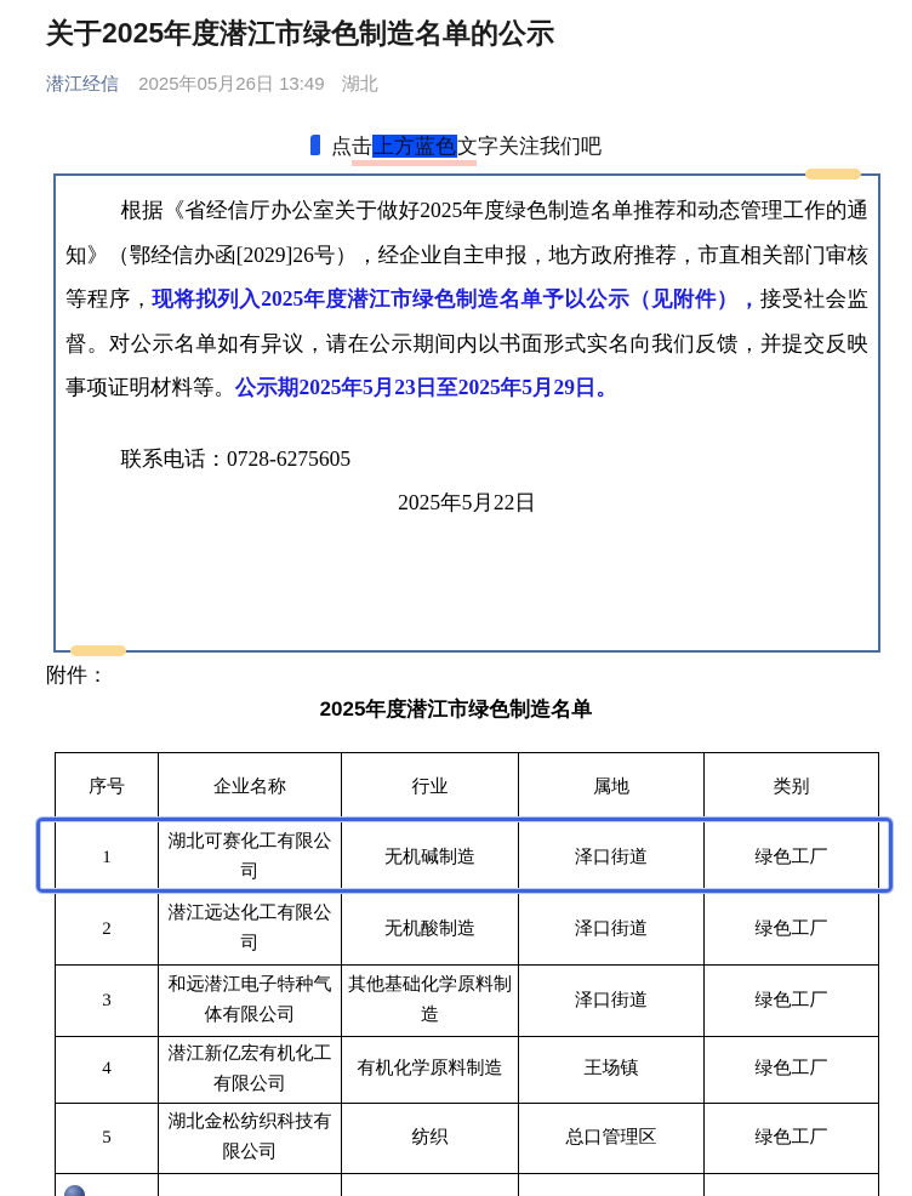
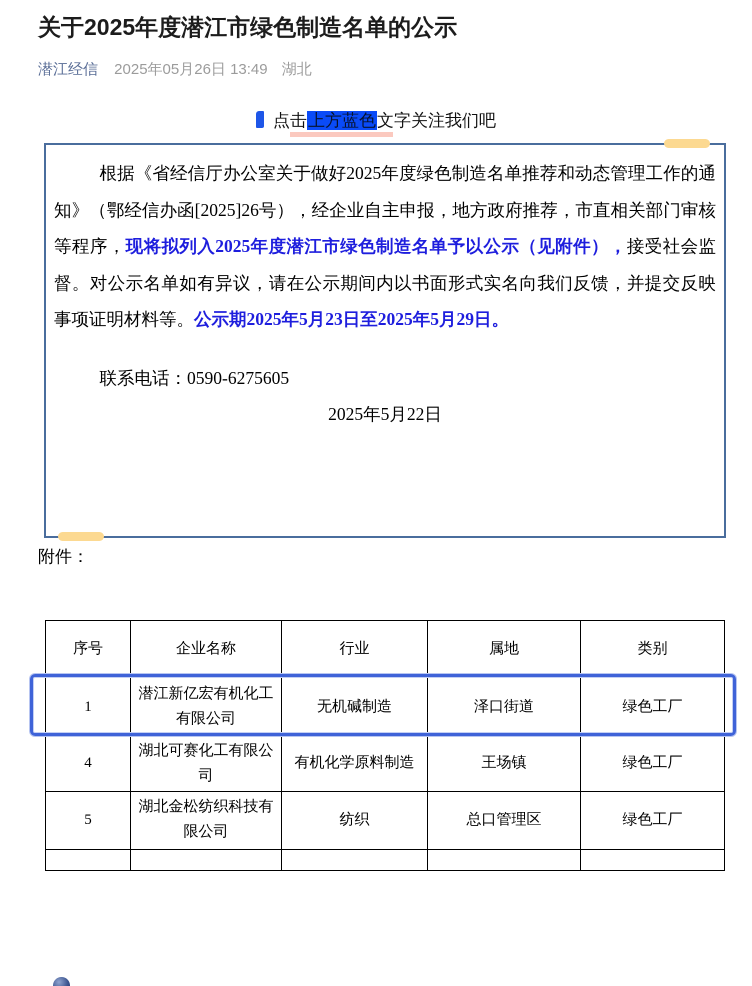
  关于2025年度潜江市绿色制造名单的公示
  潜江经信 2025年05月26日 13:49 湖北
  点击上方蓝色文字关注我们吧
- 根据《省经信厅办公室关于做好2025年度绿色制造名单推荐和动态管理工作的通知》（鄂经信办函[2029]26号），经企业自主申报，地方政府推荐，市直相关部门审核等程序，现将拟列入2025年度潜江市绿色制造名单予以公示（见附件），接受社会监督。对公示名单如有异议，请在公示期间内以书面形式实名向我们反馈，并提交反映事项证明材料等。公示期2025年5月23日至2025年5月29日。
+ 根据《省经信厅办公室关于做好2025年度绿色制造名单推荐和动态管理工作的通知》（鄂经信办函[2025]26号），经企业自主申报，地方政府推荐，市直相关部门审核等程序，现将拟列入2025年度潜江市绿色制造名单予以公示（见附件），接受社会监督。对公示名单如有异议，请在公示期间内以书面形式实名向我们反馈，并提交反映事项证明材料等。公示期2025年5月23日至2025年5月29日。
- 联系电话：0728-6275605
+ 联系电话：0590-6275605
  2025年5月22日
  附件：
- 2025年度潜江市绿色制造名单
  序号	企业名称	行业	属地	类别
- 1	湖北可赛化工有限公司	无机碱制造	泽口街道	绿色工厂
+ 1	潜江新亿宏有机化工有限公司	无机碱制造	泽口街道	绿色工厂
- 2	潜江远达化工有限公司	无机酸制造	泽口街道	绿色工厂
- 3	和远潜江电子特种气体有限公司	其他基础化学原料制造	泽口街道	绿色工厂
- 4	潜江新亿宏有机化工有限公司	有机化学原料制造	王场镇	绿色工厂
+ 4	湖北可赛化工有限公司	有机化学原料制造	王场镇	绿色工厂
  5	湖北金松纺织科技有限公司	纺织	总口管理区	绿色工厂
